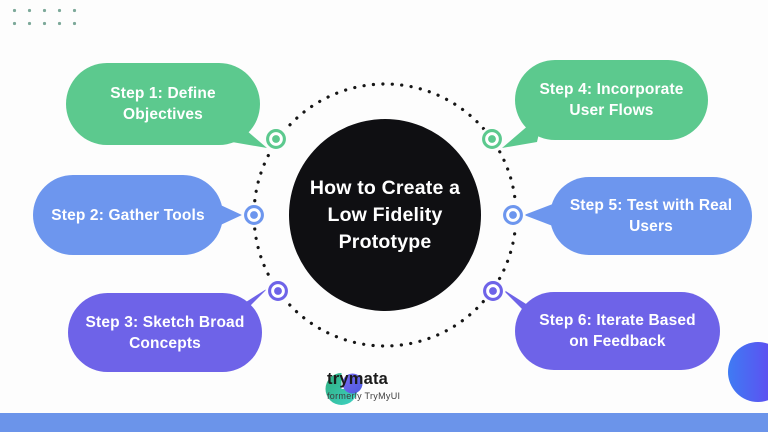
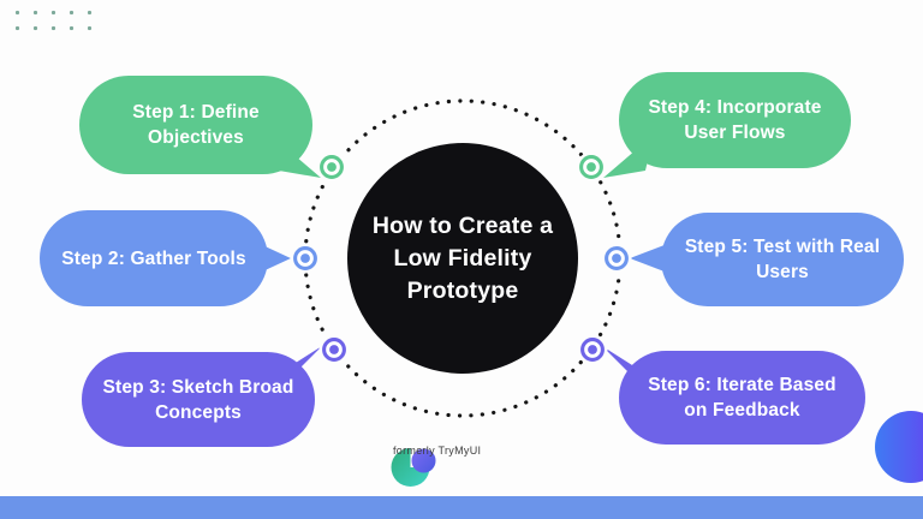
  Step 1: Define
  Objectives
  Step 2: Gather Tools
  Step 3: Sketch Broad
  Concepts
  Step 4: Incorporate
  User Flows
  Step 5: Test with Real
  Users
  Step 6: Iterate Based
  on Feedback
  How to Create a
  Low Fidelity
  Prototype
- trymata
  formerly TryMyUI
